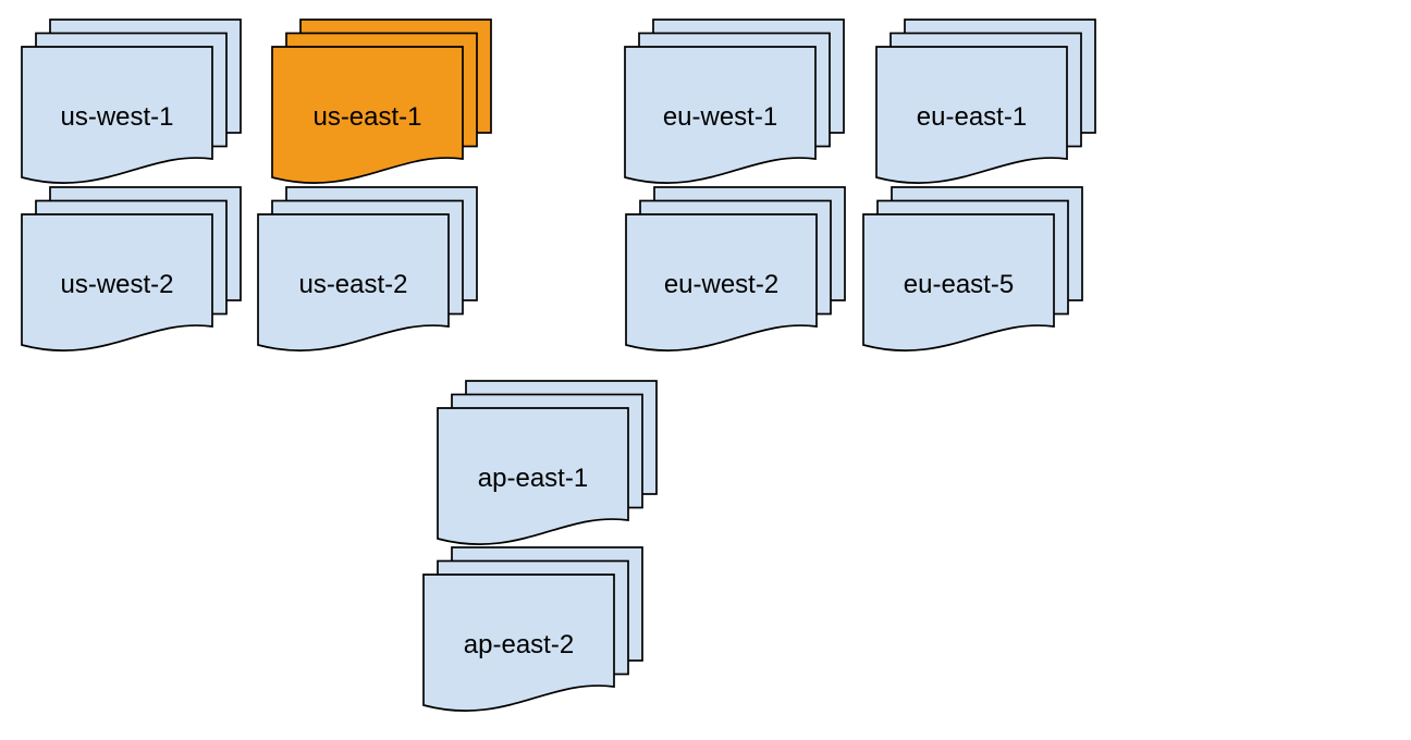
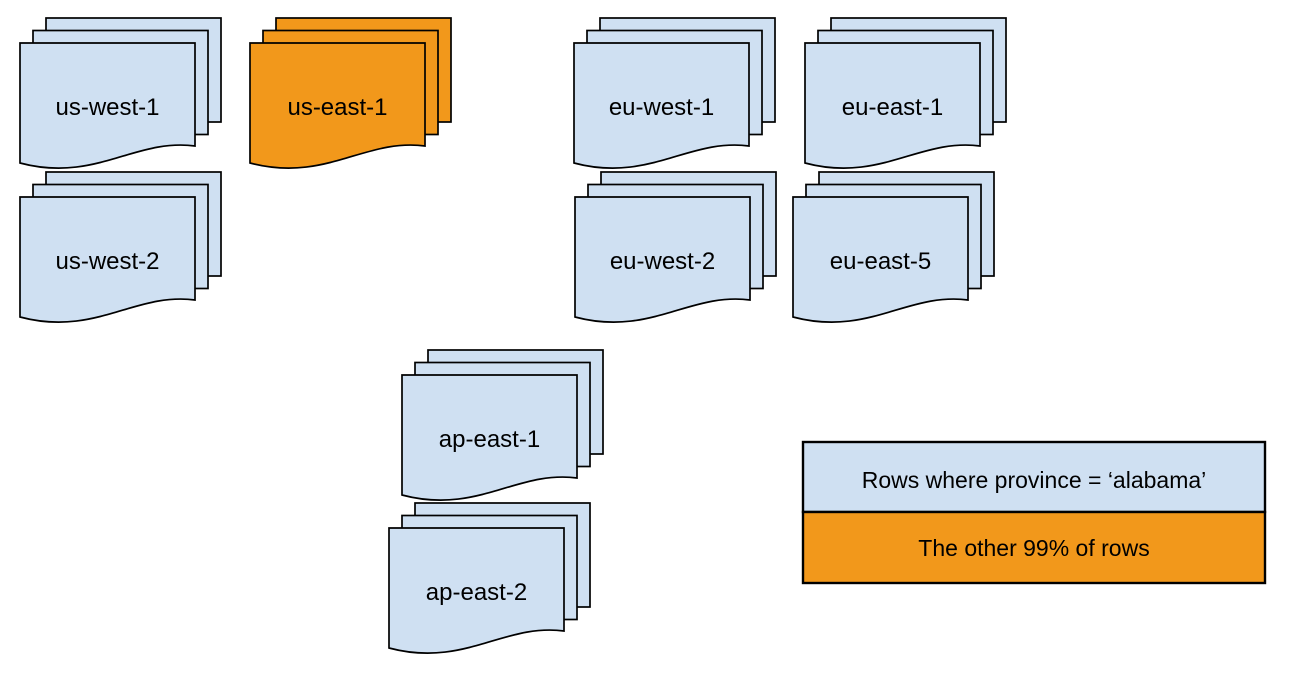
  us-west-1
  us-east-1
  eu-west-1
  eu-east-1
  us-west-2
- us-east-2
  eu-west-2
  eu-east-5
  ap-east-1
  ap-east-2
+ Rows where province = ‘alabama’
+ The other 99% of rows
